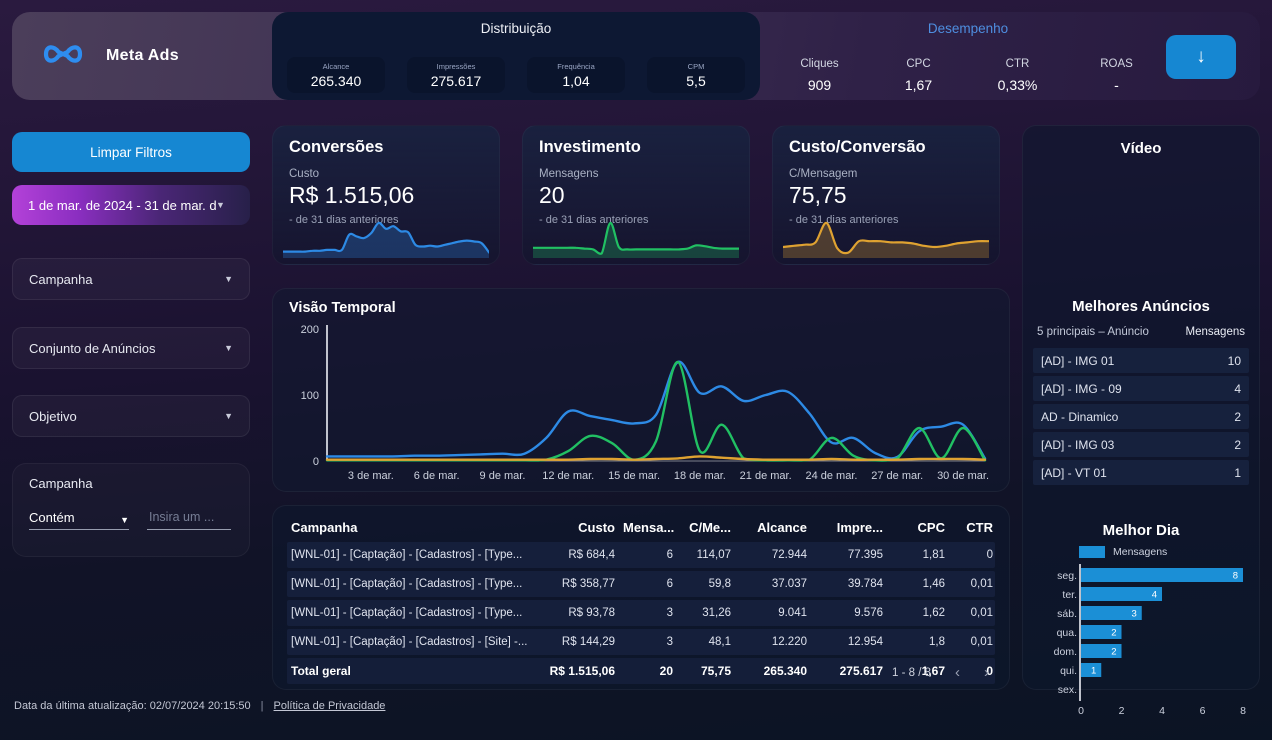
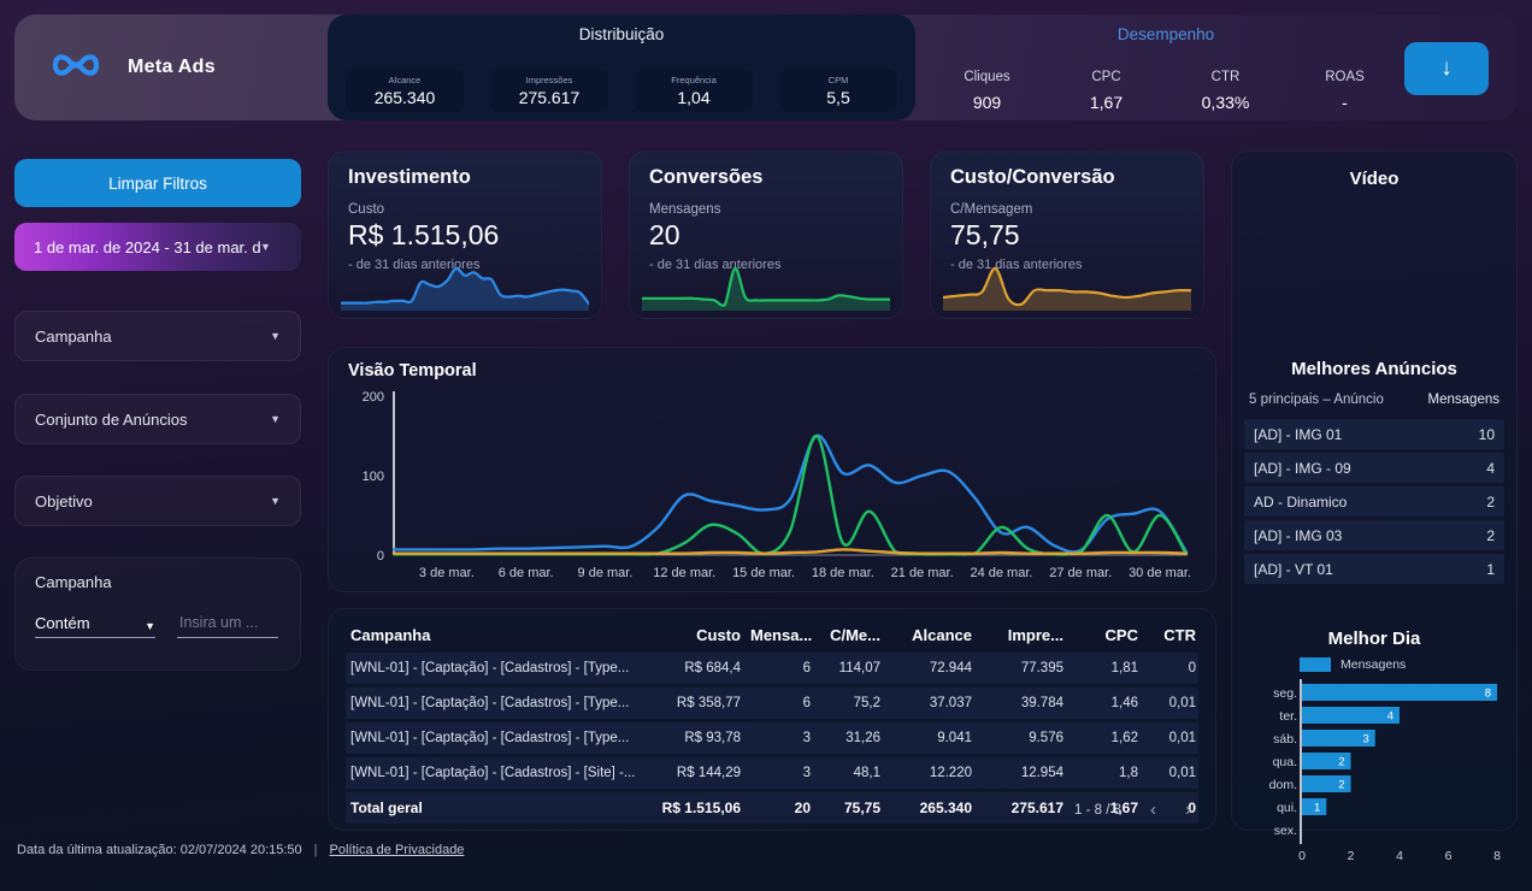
  Meta Ads
  Distribuição
  Alcance
  265.340
  Impressões
  275.617
  Frequência
  1,04
  CPM
  5,5
  Desempenho
  Cliques
  909
  CPC
  1,67
  CTR
  0,33%
  ROAS
  -
  ↓
  Limpar Filtros
  1 de mar. de 2024 - 31 de mar. d
  ▼
  Campanha
  ▼
  Conjunto de Anúncios
  ▼
  Objetivo
  ▼
  Campanha
  Contém
  ▼
  Insira um ...
- Conversões
+ Investimento
  Custo
  R$ 1.515,06
  - de 31 dias anteriores
- Investimento
+ Conversões
  Mensagens
  20
  - de 31 dias anteriores
  Custo/Conversão
  C/Mensagem
  75,75
  - de 31 dias anteriores
  Visão Temporal
  0
  100
  200
  3 de mar.
  6 de mar.
  9 de mar.
  12 de mar.
  15 de mar.
  18 de mar.
  21 de mar.
  24 de mar.
  27 de mar.
  30 de mar.
  Campanha
  Custo
  Mensa...
  C/Me...
  Alcance
  Impre...
  CPC
  CTR
  [WNL-01] - [Captação] - [Cadastros] - [Type...
  R$ 684,4
  6
  114,07
  72.944
  77.395
  1,81
  0
  [WNL-01] - [Captação] - [Cadastros] - [Type...
  R$ 358,77
  6
- 59,8
+ 75,2
  37.037
  39.784
  1,46
  0,01
  [WNL-01] - [Captação] - [Cadastros] - [Type...
  R$ 93,78
  3
  31,26
  9.041
  9.576
  1,62
  0,01
  [WNL-01] - [Captação] - [Cadastros] - [Site] -...
  R$ 144,29
  3
  48,1
  12.220
  12.954
  1,8
  0,01
  Total geral
  R$ 1.515,06
  20
  75,75
  265.340
  275.617
  1,67
  0
  1 - 8 / 8
  ‹
  ›
  Vídeo
  Melhores Anúncios
  5 principais – Anúncio
  Mensagens
  [AD] - IMG 01
  10
  [AD] - IMG - 09
  4
  AD - Dinamico
  2
  [AD] - IMG 03
  2
  [AD] - VT 01
  1
  Melhor Dia
  Mensagens
  seg.
  8
  ter.
  4
  sáb.
  3
  qua.
  2
  dom.
  2
  qui.
  1
  sex.
  0
  2
  4
  6
  8
  Data da última atualização: 02/07/2024 20:15:50
  |
  Política de Privacidade
